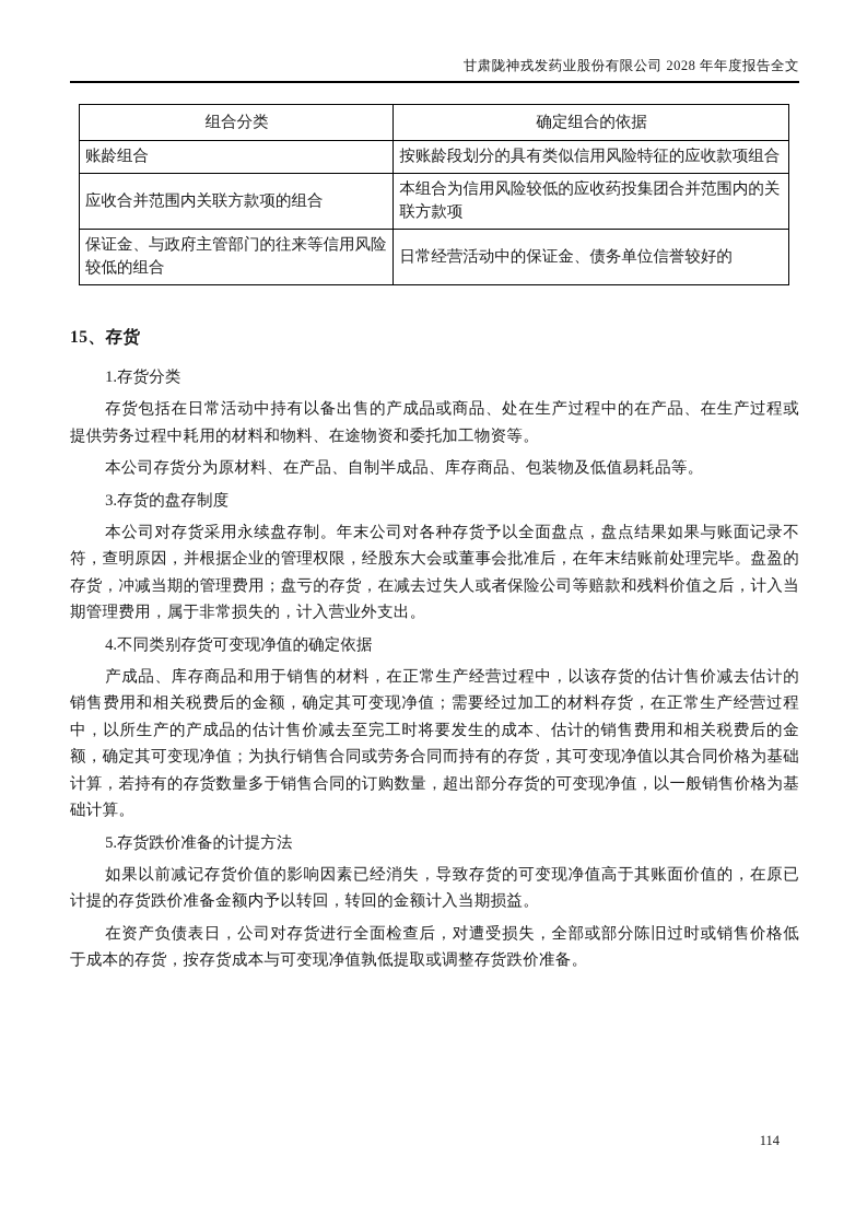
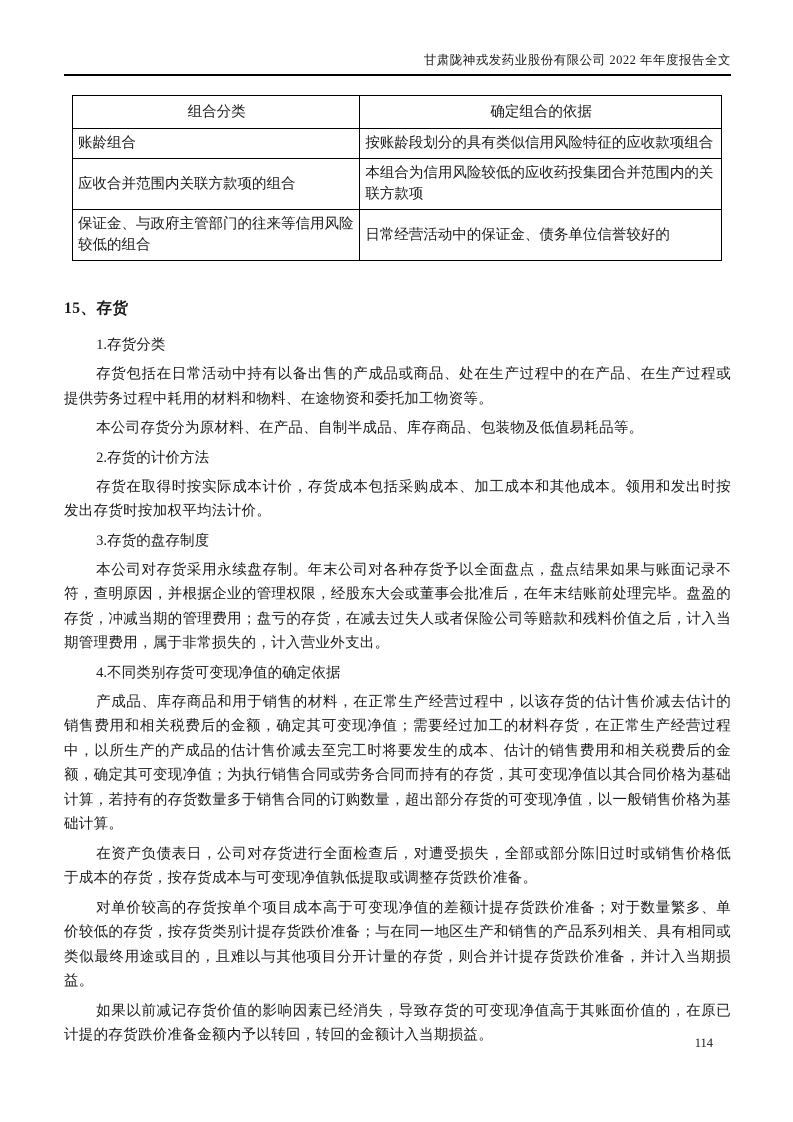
- 甘肃陇神戎发药业股份有限公司 2028 年年度报告全文
+ 甘肃陇神戎发药业股份有限公司 2022 年年度报告全文
  组合分类	确定组合的依据
  账龄组合	按账龄段划分的具有类似信用风险特征的应收款项组合
  应收合并范围内关联方款项的组合	本组合为信用风险较低的应收药投集团合并范围内的关联方款项
  保证金、与政府主管部门的往来等信用风险较低的组合	日常经营活动中的保证金、债务单位信誉较好的
  15、存货
  1.存货分类
  存货包括在日常活动中持有以备出售的产成品或商品、处在生产过程中的在产品、在生产过程或提供劳务过程中耗用的材料和物料、在途物资和委托加工物资等。
  本公司存货分为原材料、在产品、自制半成品、库存商品、包装物及低值易耗品等。
+ 2.存货的计价方法
+ 存货在取得时按实际成本计价，存货成本包括采购成本、加工成本和其他成本。领用和发出时按发出存货时按加权平均法计价。
  3.存货的盘存制度
  本公司对存货采用永续盘存制。年末公司对各种存货予以全面盘点，盘点结果如果与账面记录不符，查明原因，并根据企业的管理权限，经股东大会或董事会批准后，在年末结账前处理完毕。盘盈的存货，冲减当期的管理费用；盘亏的存货，在减去过失人或者保险公司等赔款和残料价值之后，计入当期管理费用，属于非常损失的，计入营业外支出。
  4.不同类别存货可变现净值的确定依据
  产成品、库存商品和用于销售的材料，在正常生产经营过程中，以该存货的估计售价减去估计的销售费用和相关税费后的金额，确定其可变现净值；需要经过加工的材料存货，在正常生产经营过程中，以所生产的产成品的估计售价减去至完工时将要发生的成本、估计的销售费用和相关税费后的金额，确定其可变现净值；为执行销售合同或劳务合同而持有的存货，其可变现净值以其合同价格为基础计算，若持有的存货数量多于销售合同的订购数量，超出部分存货的可变现净值，以一般销售价格为基础计算。
- 5.存货跌价准备的计提方法
- 如果以前减记存货价值的影响因素已经消失，导致存货的可变现净值高于其账面价值的，在原已计提的存货跌价准备金额内予以转回，转回的金额计入当期损益。
+ 在资产负债表日，公司对存货进行全面检查后，对遭受损失，全部或部分陈旧过时或销售价格低于成本的存货，按存货成本与可变现净值孰低提取或调整存货跌价准备。
+ 对单价较高的存货按单个项目成本高于可变现净值的差额计提存货跌价准备；对于数量繁多、单价较低的存货，按存货类别计提存货跌价准备；与在同一地区生产和销售的产品系列相关、具有相同或类似最终用途或目的，且难以与其他项目分开计量的存货，则合并计提存货跌价准备，并计入当期损益。
- 在资产负债表日，公司对存货进行全面检查后，对遭受损失，全部或部分陈旧过时或销售价格低于成本的存货，按存货成本与可变现净值孰低提取或调整存货跌价准备。
+ 如果以前减记存货价值的影响因素已经消失，导致存货的可变现净值高于其账面价值的，在原已计提的存货跌价准备金额内予以转回，转回的金额计入当期损益。
  114
